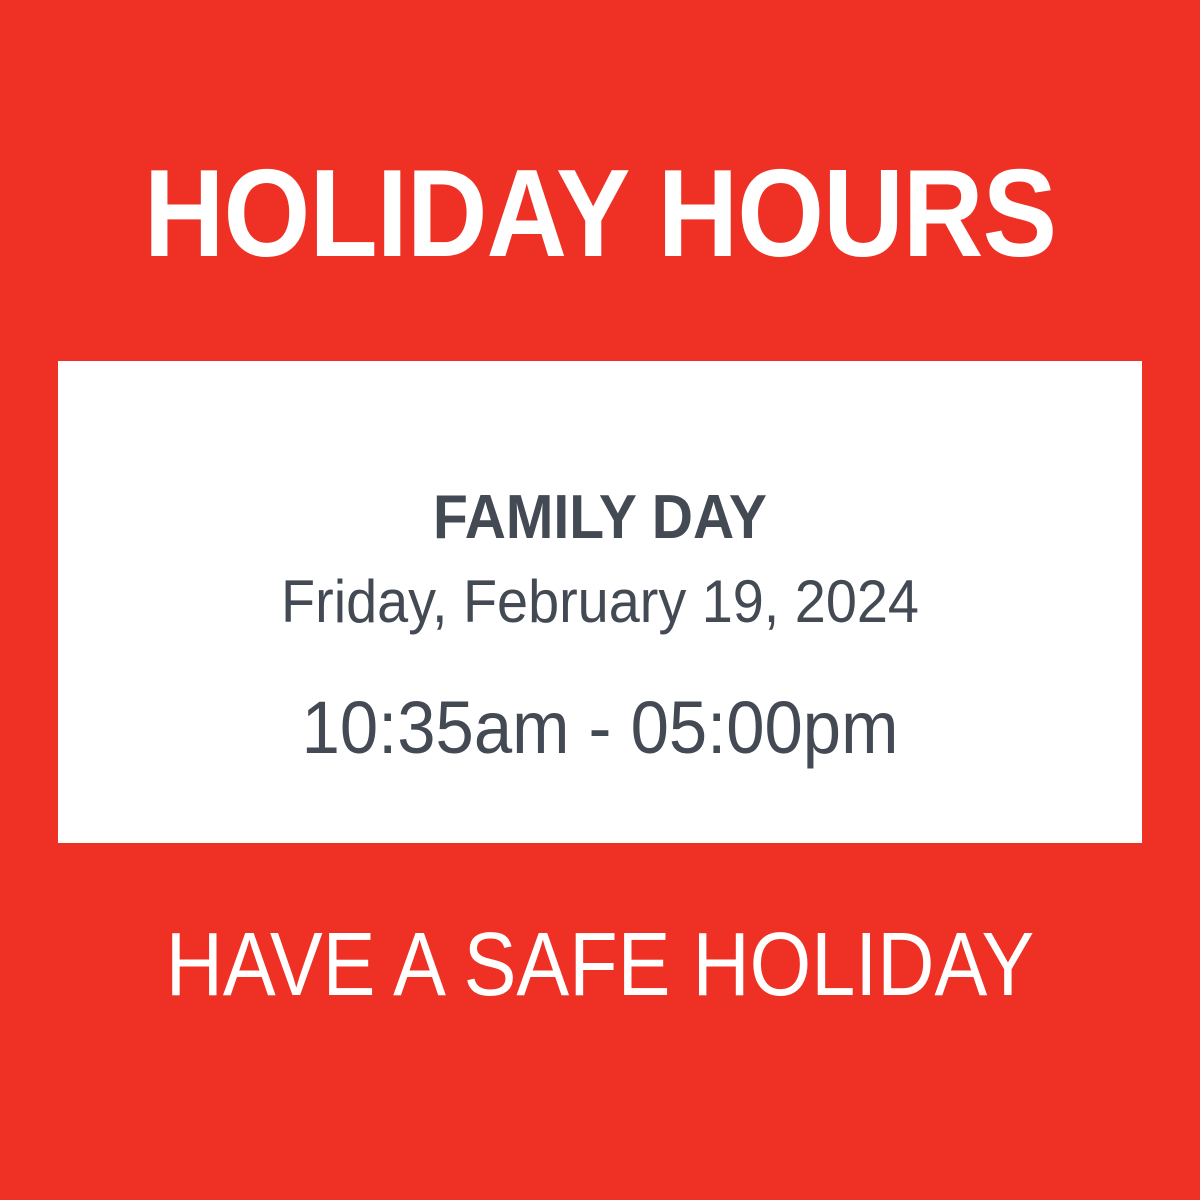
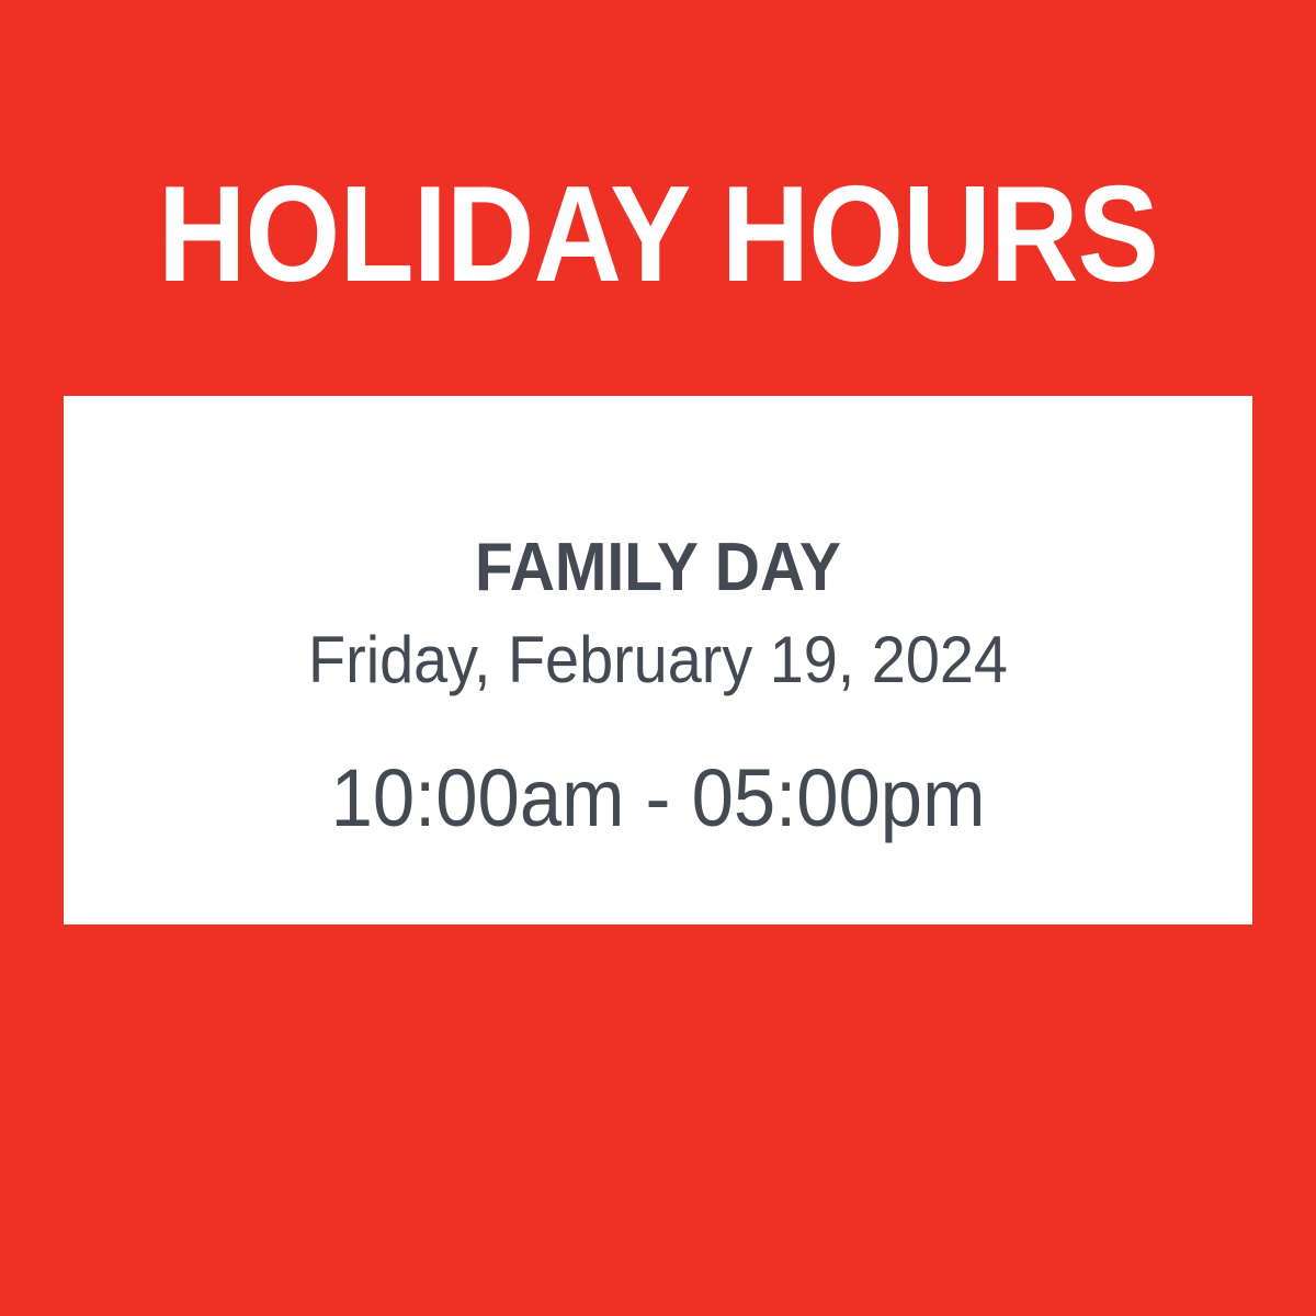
  HOLIDAY HOURS
  FAMILY DAY
  Friday, February 19, 2024
- 10:35am - 05:00pm
+ 10:00am - 05:00pm
- HAVE A SAFE HOLIDAY
